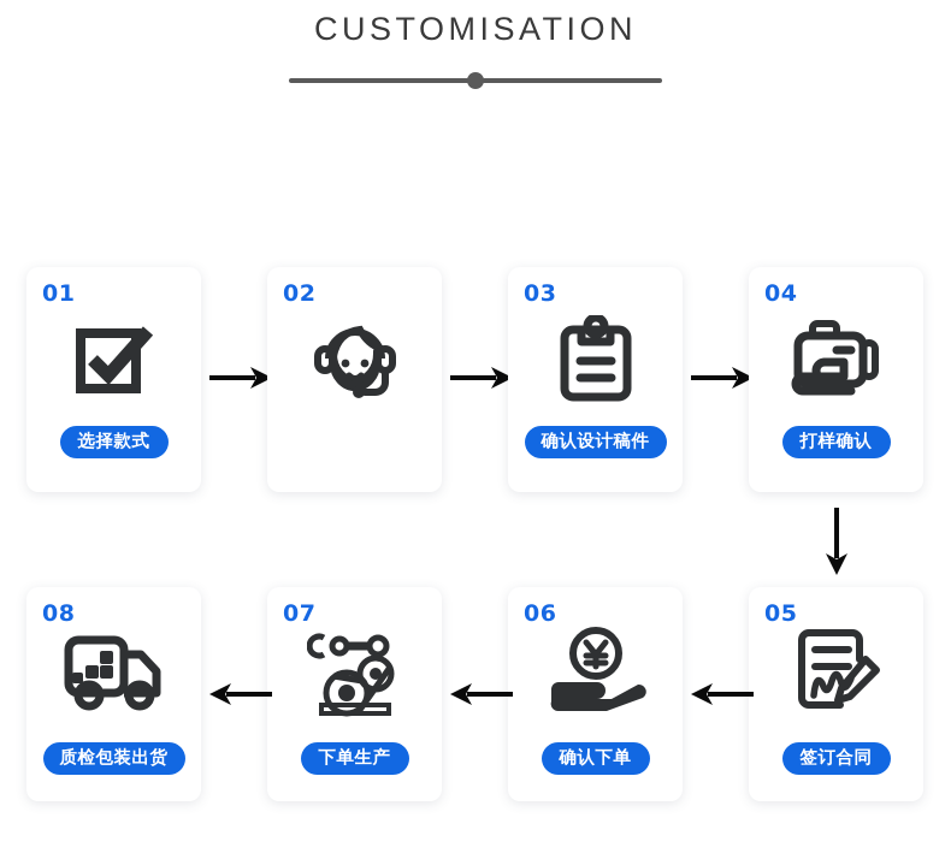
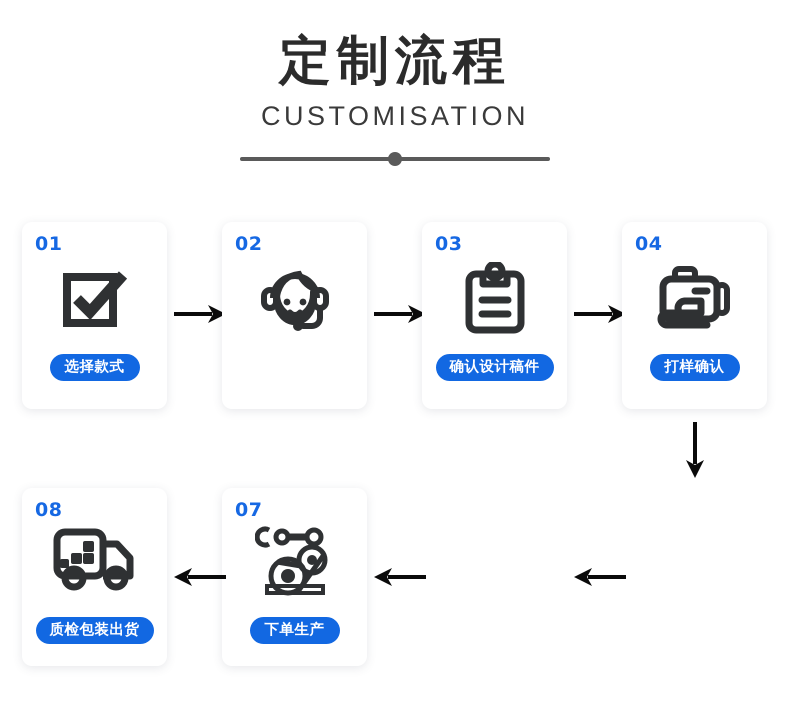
+ 定制流程
  CUSTOMISATION
  01
  选择款式
  02
  03
  确认设计稿件
  04
  打样确认
- 05
- 签订合同
- 06
- 确认下单
  07
  下单生产
  08
  质检包装出货
